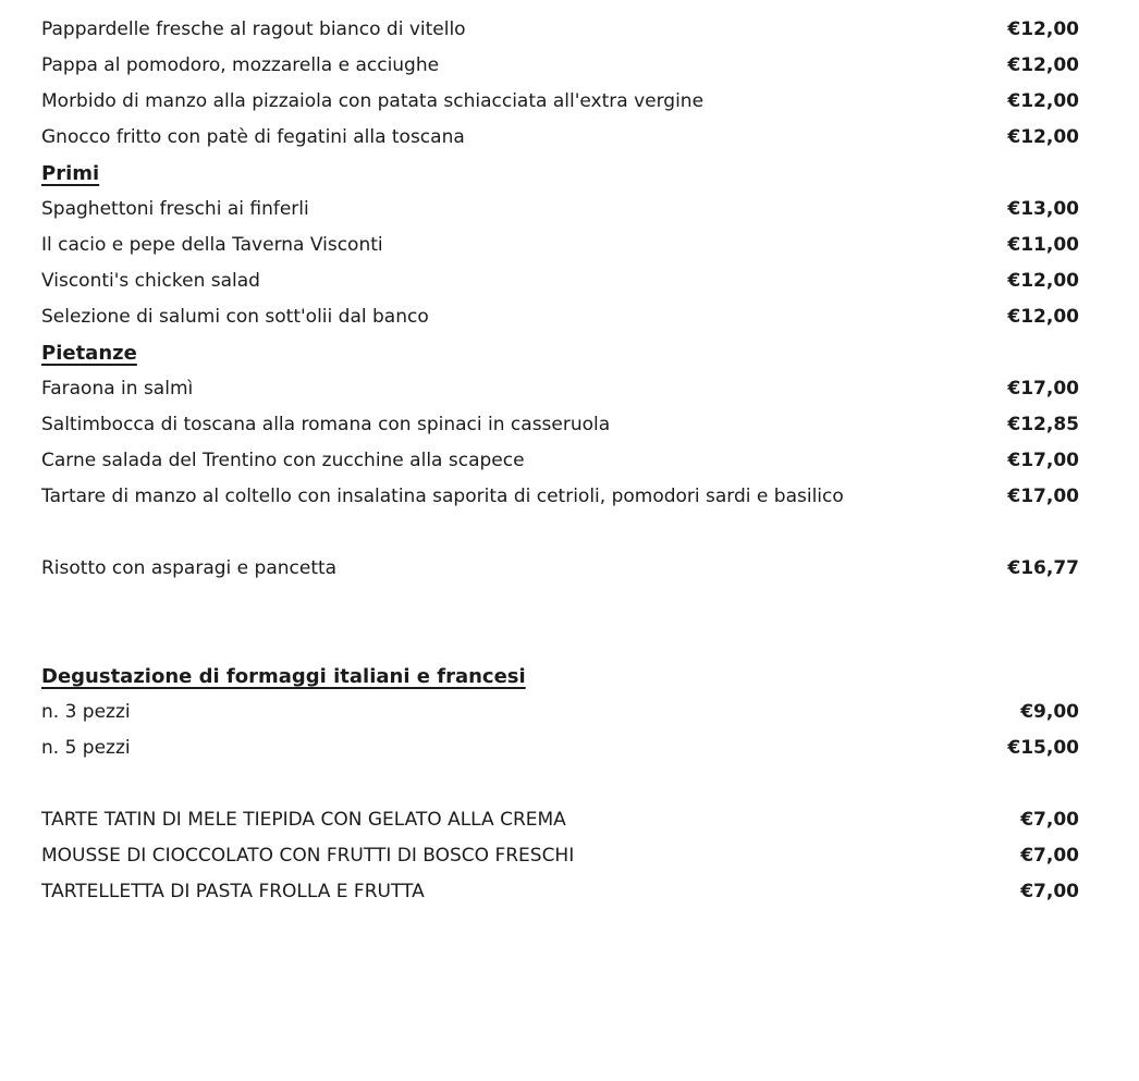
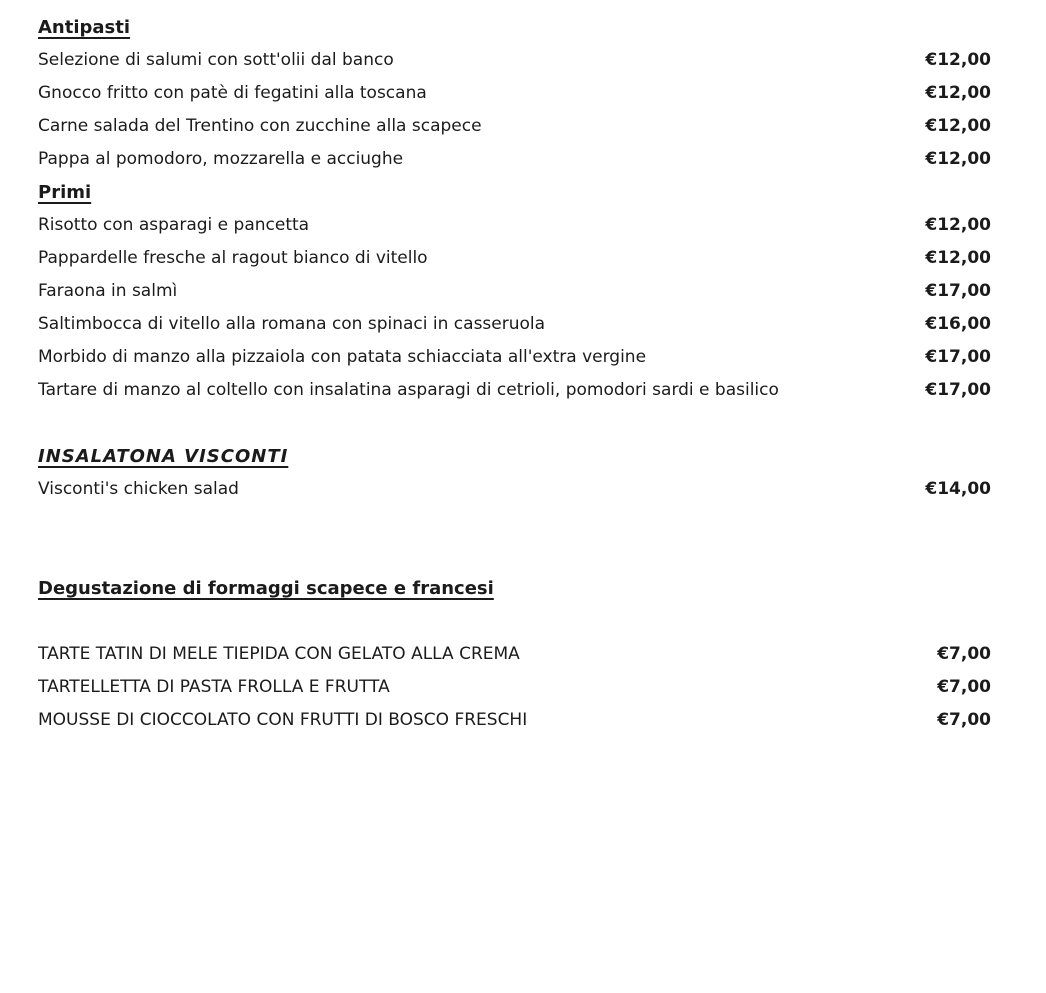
+ Antipasti
- Pappardelle fresche al ragout bianco di vitello
+ Selezione di salumi con sott'olii dal banco
  €12,00
- Pappa al pomodoro, mozzarella e acciughe
+ Gnocco fritto con patè di fegatini alla toscana
  €12,00
- Morbido di manzo alla pizzaiola con patata schiacciata all'extra vergine
+ Carne salada del Trentino con zucchine alla scapece
  €12,00
- Gnocco fritto con patè di fegatini alla toscana
+ Pappa al pomodoro, mozzarella e acciughe
  €12,00
  Primi
- Spaghettoni freschi ai finferli
- €13,00
- Il cacio e pepe della Taverna Visconti
- €11,00
- Visconti's chicken salad
+ Risotto con asparagi e pancetta
  €12,00
- Selezione di salumi con sott'olii dal banco
+ Pappardelle fresche al ragout bianco di vitello
  €12,00
- Pietanze
  Faraona in salmì
  €17,00
- Saltimbocca di toscana alla romana con spinaci in casseruola
+ Saltimbocca di vitello alla romana con spinaci in casseruola
- €12,85
+ €16,00
- Carne salada del Trentino con zucchine alla scapece
+ Morbido di manzo alla pizzaiola con patata schiacciata all'extra vergine
  €17,00
- Tartare di manzo al coltello con insalatina saporita di cetrioli, pomodori sardi e basilico
+ Tartare di manzo al coltello con insalatina asparagi di cetrioli, pomodori sardi e basilico
  €17,00
+ INSALATONA VISCONTI
- Risotto con asparagi e pancetta
+ Visconti's chicken salad
- €16,77
+ €14,00
- Degustazione di formaggi italiani e francesi
+ Degustazione di formaggi scapece e francesi
- n. 3 pezzi
- €9,00
- n. 5 pezzi
- €15,00
  TARTE TATIN DI MELE TIEPIDA CON GELATO ALLA CREMA
  €7,00
- MOUSSE DI CIOCCOLATO CON FRUTTI DI BOSCO FRESCHI
+ TARTELLETTA DI PASTA FROLLA E FRUTTA
  €7,00
- TARTELLETTA DI PASTA FROLLA E FRUTTA
+ MOUSSE DI CIOCCOLATO CON FRUTTI DI BOSCO FRESCHI
  €7,00
